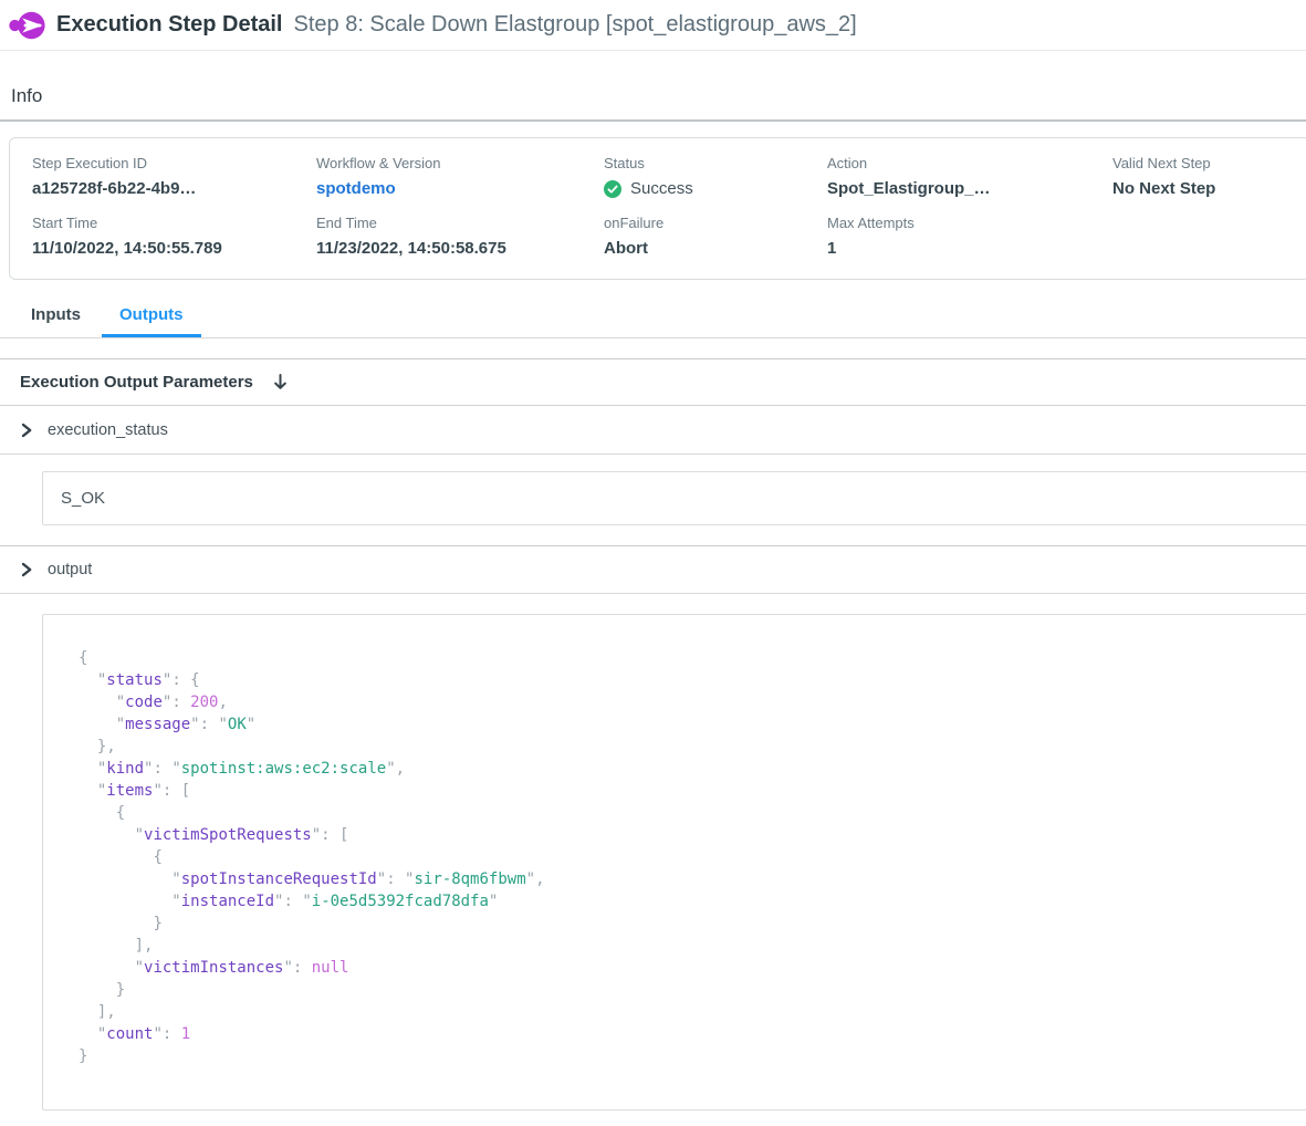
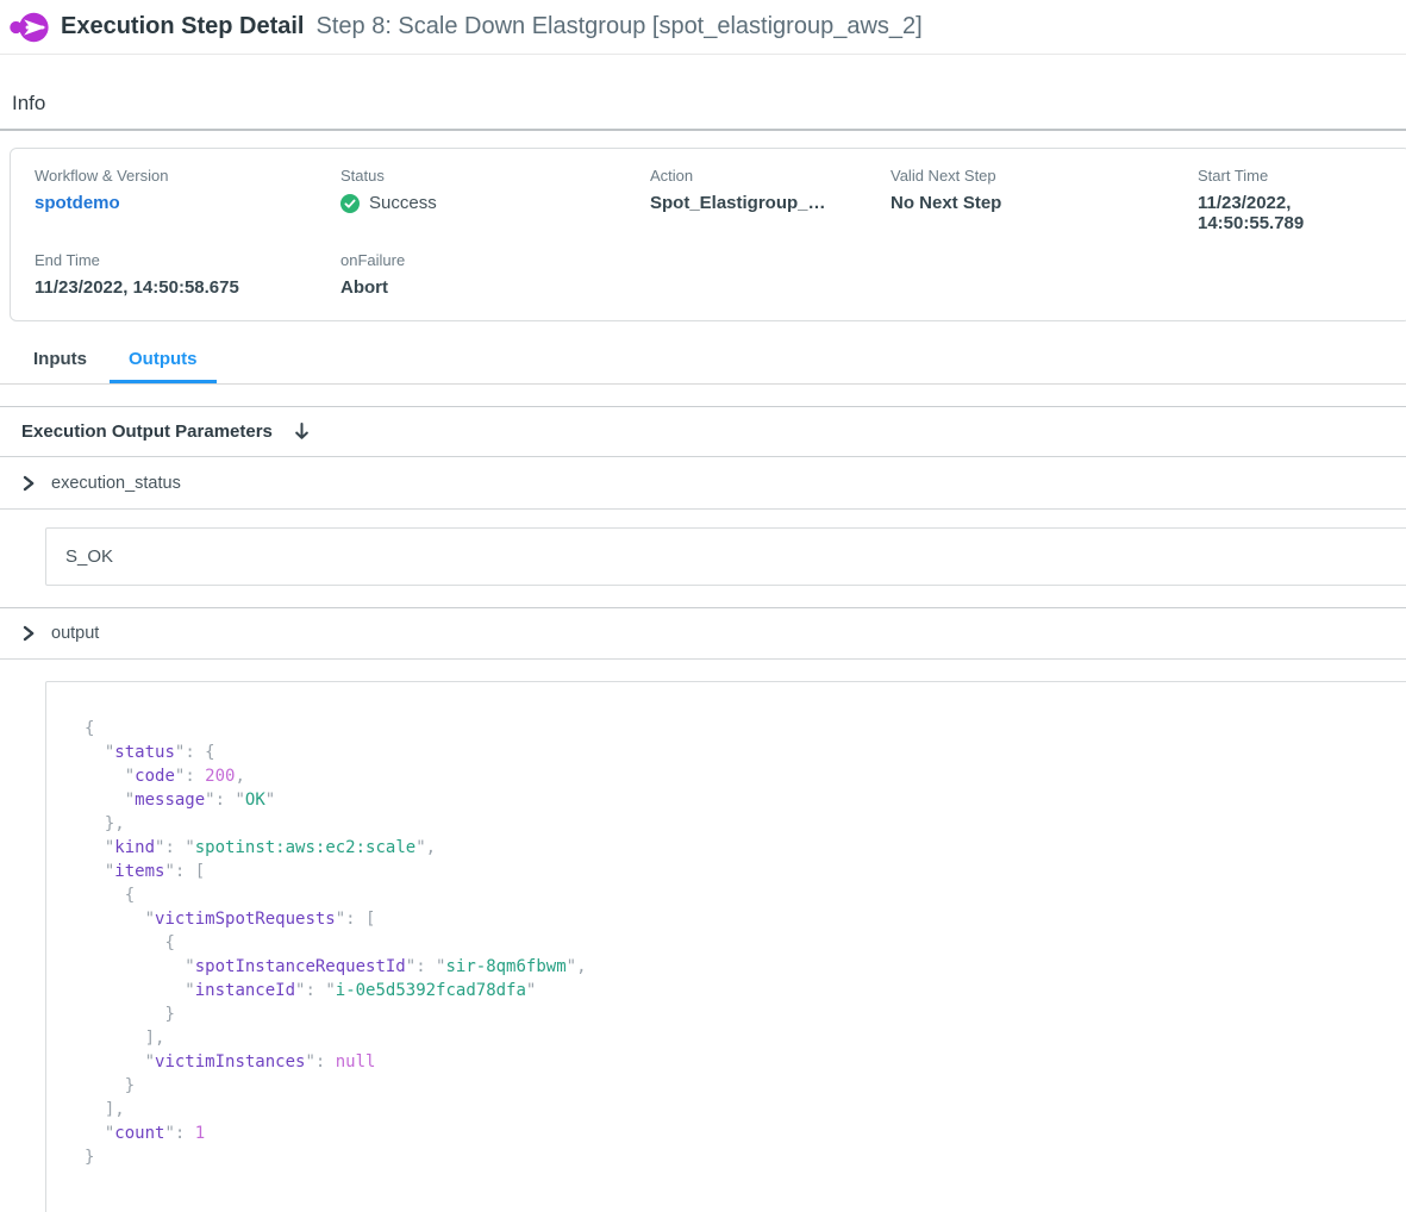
  Execution Step Detail
  Step 8: Scale Down Elastgroup [spot_elastigroup_aws_2]
  Info
- Step Execution ID
- a125728f-6b22-4b9…
  Workflow & Version
  spotdemo
  Status
  Success
  Action
  Spot_Elastigroup_…
  Valid Next Step
  No Next Step
  Start Time
- 11/10/2022, 14:50:55.789
+ 11/23/2022, 14:50:55.789
  End Time
  11/23/2022, 14:50:58.675
  onFailure
  Abort
- Max Attempts
- 1
  Inputs
  Outputs
  Execution Output Parameters
  execution_status
  S_OK
  output
  { "status": { "code": 200, "message": "OK" }, "kind": "spotinst:aws:ec2:scale", "items": [ { "victimSpotRequests": [ { "spotInstanceRequestId": "sir-8qm6fbwm", "instanceId": "i-0e5d5392fcad78dfa" } ], "victimInstances": null } ], "count": 1 }
